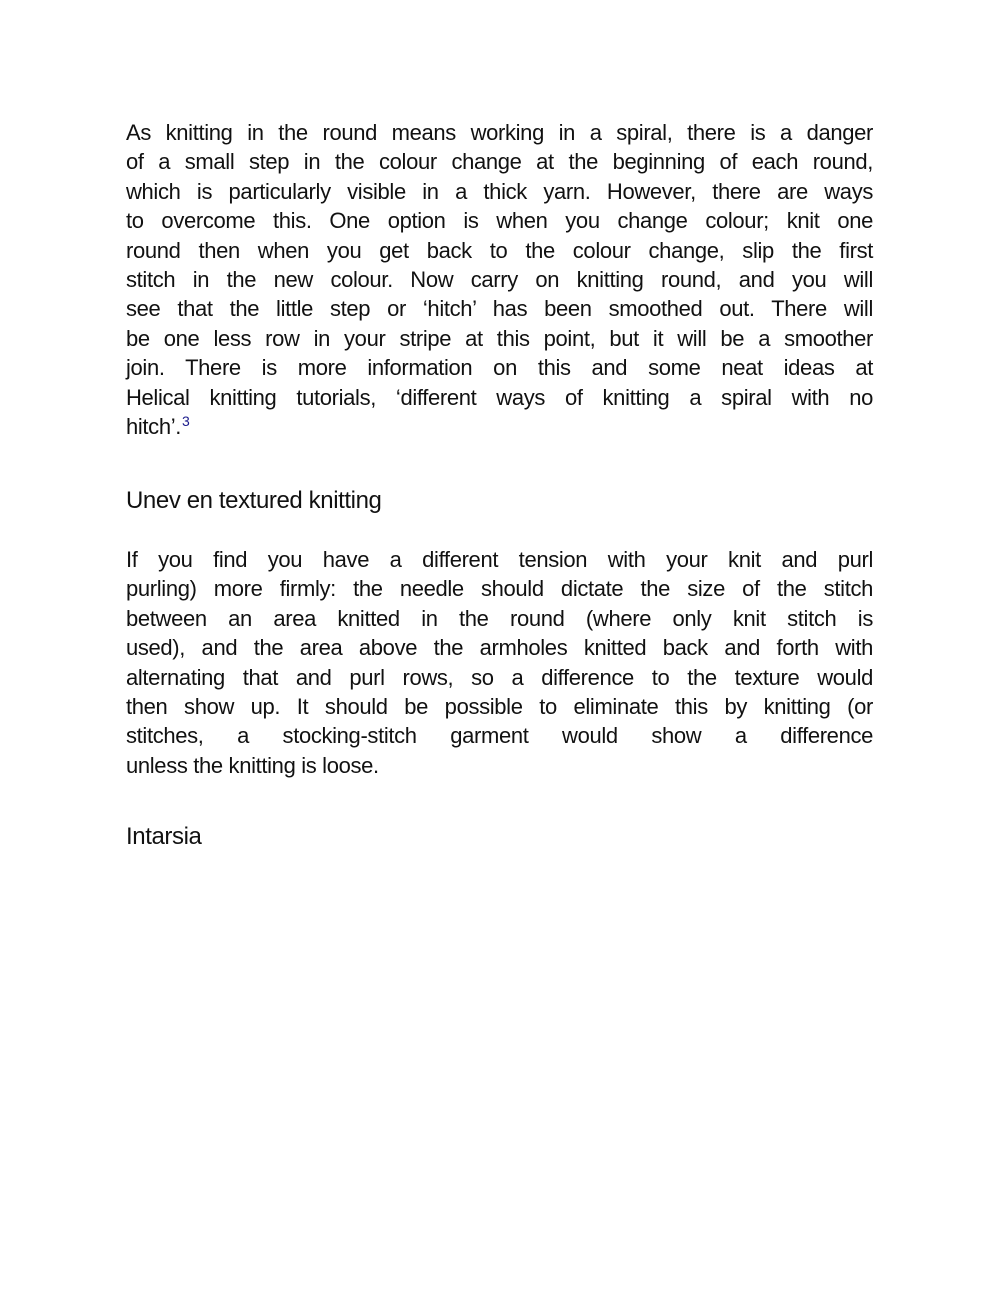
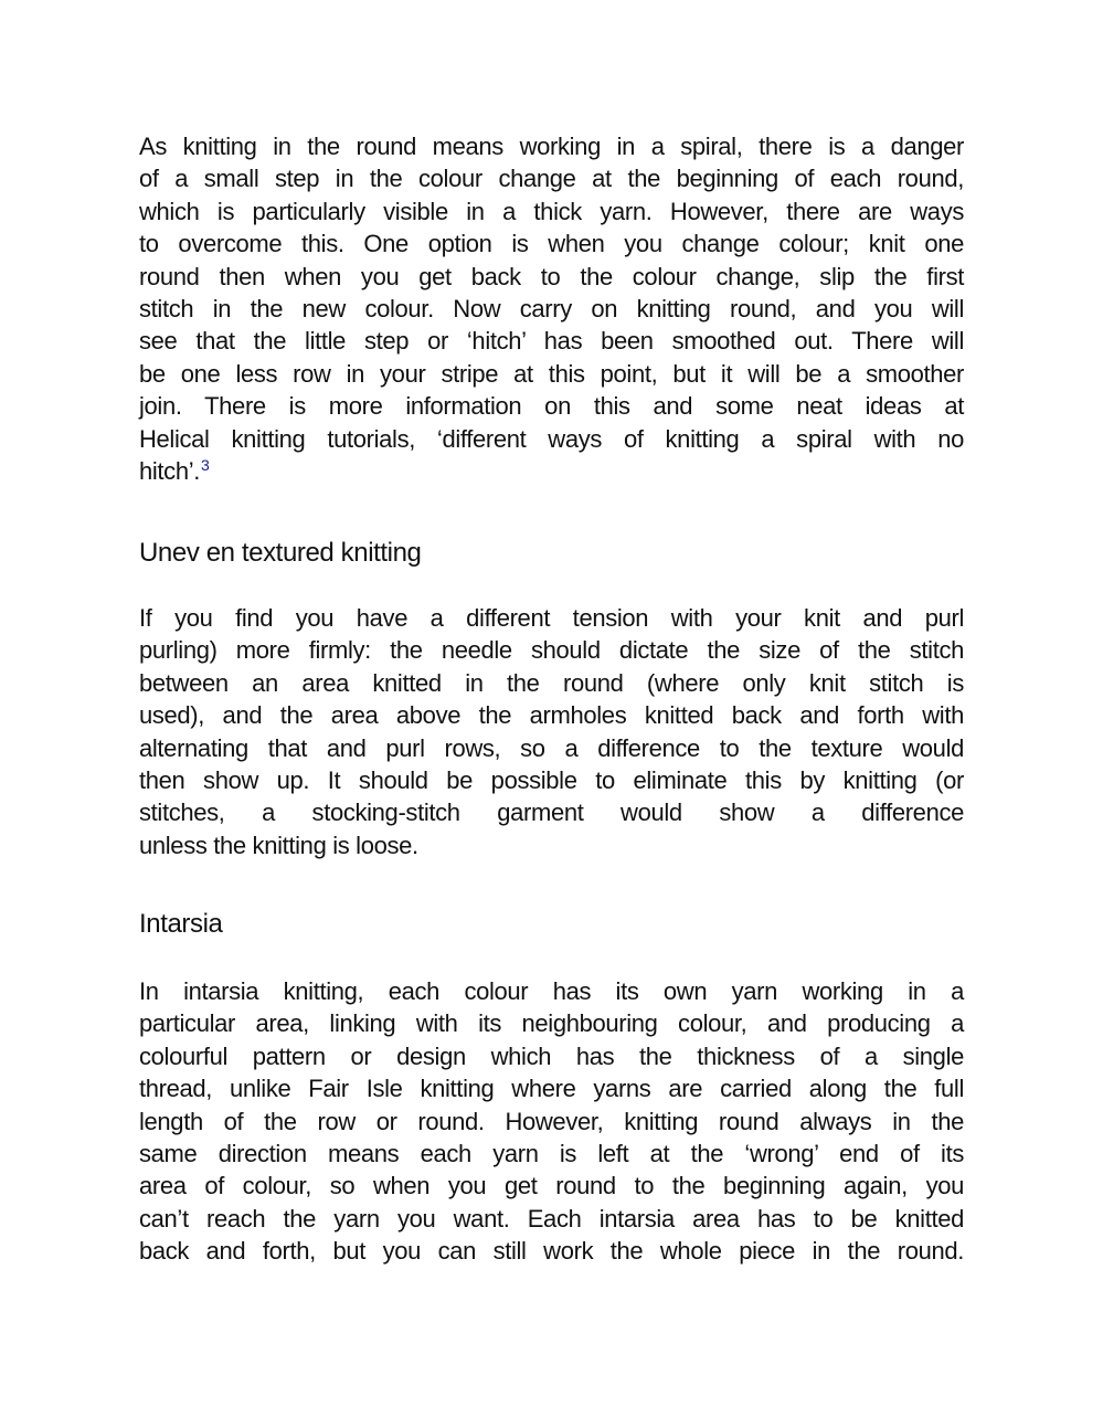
  As knitting in the round means working in a spiral, there is a danger
  of a small step in the colour change at the beginning of each round,
  which is particularly visible in a thick yarn. However, there are ways
  to overcome this. One option is when you change colour; knit one
  round then when you get back to the colour change, slip the first
  stitch in the new colour. Now carry on knitting round, and you will
  see that the little step or ‘hitch’ has been smoothed out. There will
  be one less row in your stripe at this point, but it will be a smoother
  join. There is more information on this and some neat ideas at
  Helical knitting tutorials, ‘different ways of knitting a spiral with no
  hitch’.3
  Unev en textured knitting
  If you find you have a different tension with your knit and purl
  purling) more firmly: the needle should dictate the size of the stitch
  between an area knitted in the round (where only knit stitch is
  used), and the area above the armholes knitted back and forth with
  alternating that and purl rows, so a difference to the texture would
  then show up. It should be possible to eliminate this by knitting (or
  stitches, a stocking-stitch garment would show a difference
  unless the knitting is loose.
  Intarsia
+ In intarsia knitting, each colour has its own yarn working in a
+ particular area, linking with its neighbouring colour, and producing a
+ colourful pattern or design which has the thickness of a single
+ thread, unlike Fair Isle knitting where yarns are carried along the full
+ length of the row or round. However, knitting round always in the
+ same direction means each yarn is left at the ‘wrong’ end of its
+ area of colour, so when you get round to the beginning again, you
+ can’t reach the yarn you want. Each intarsia area has to be knitted
+ back and forth, but you can still work the whole piece in the round.
